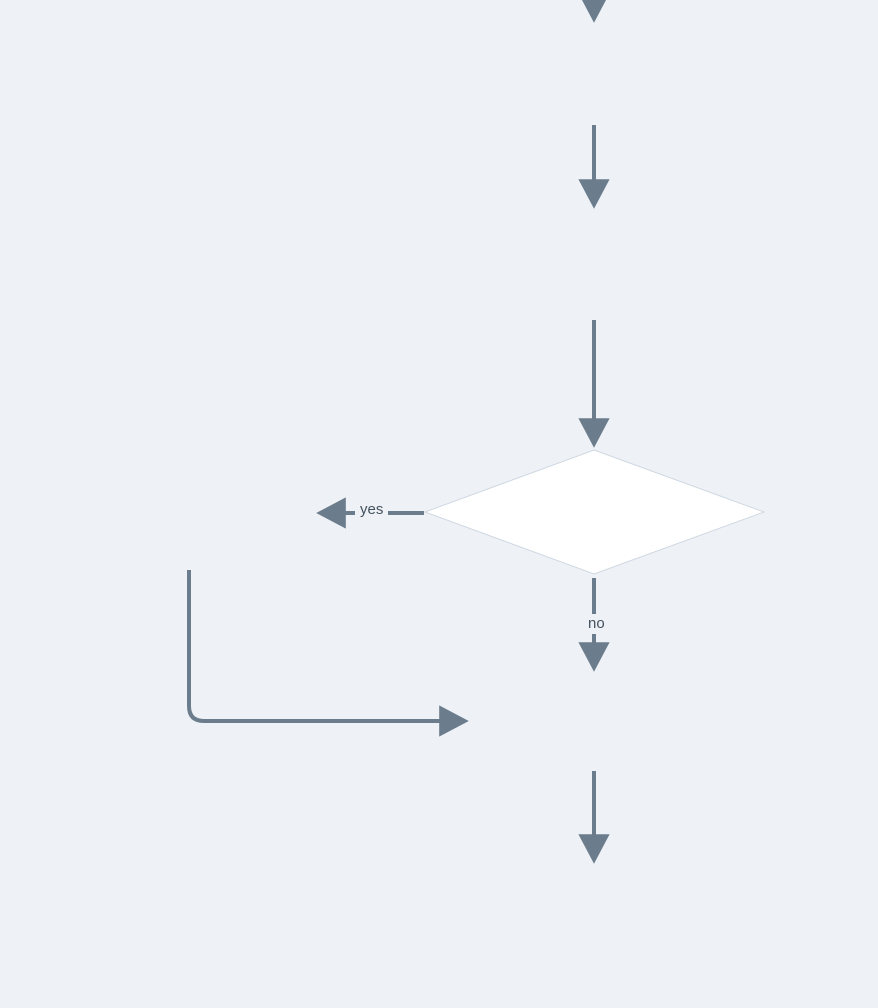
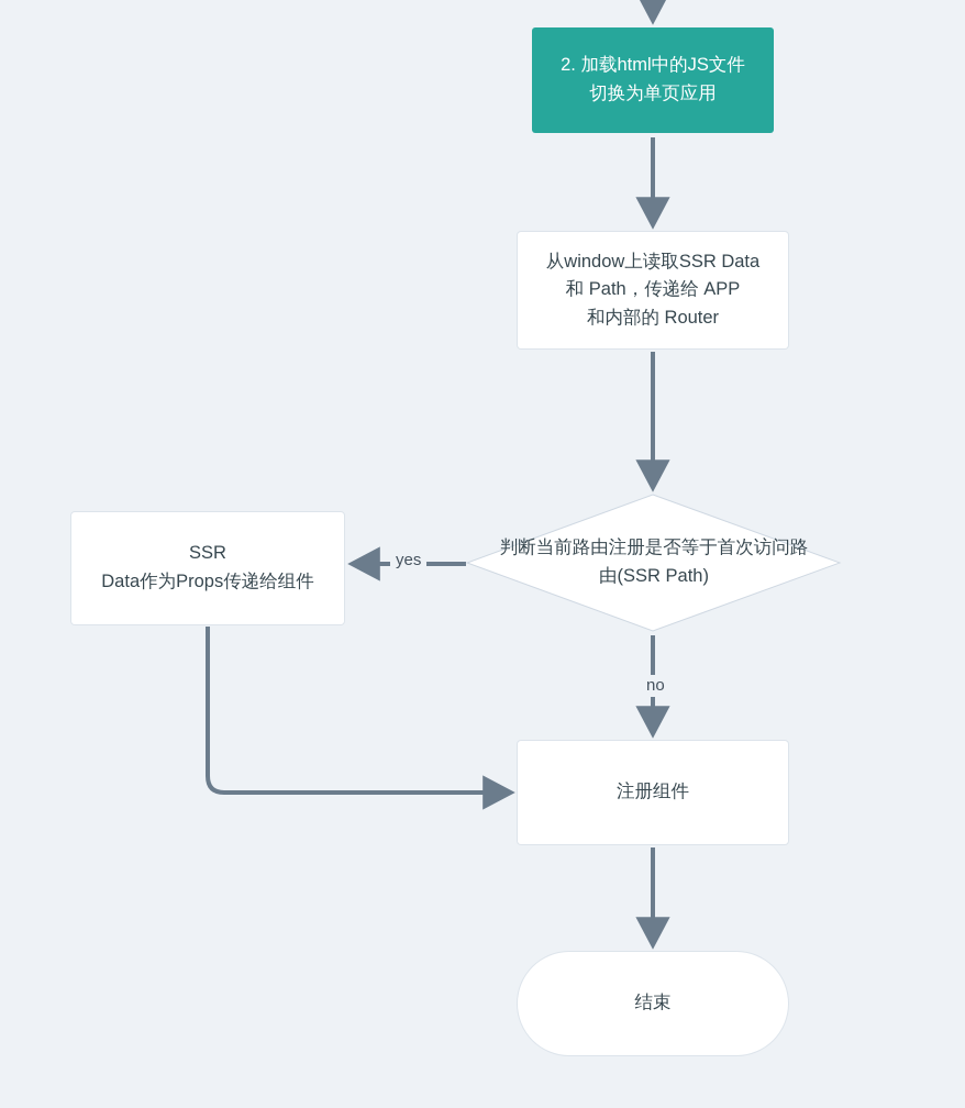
+ 2. 加载html中的JS文件
+ 切换为单页应用
+ 从window上读取SSR Data
+ 和 Path，传递给 APP
+ 和内部的 Router
+ SSR
+ Data作为Props传递给组件
+ 判断当前路由注册是否等于首次访问路
+ 由(SSR Path)
+ 注册组件
+ 结束
  yes
  no
